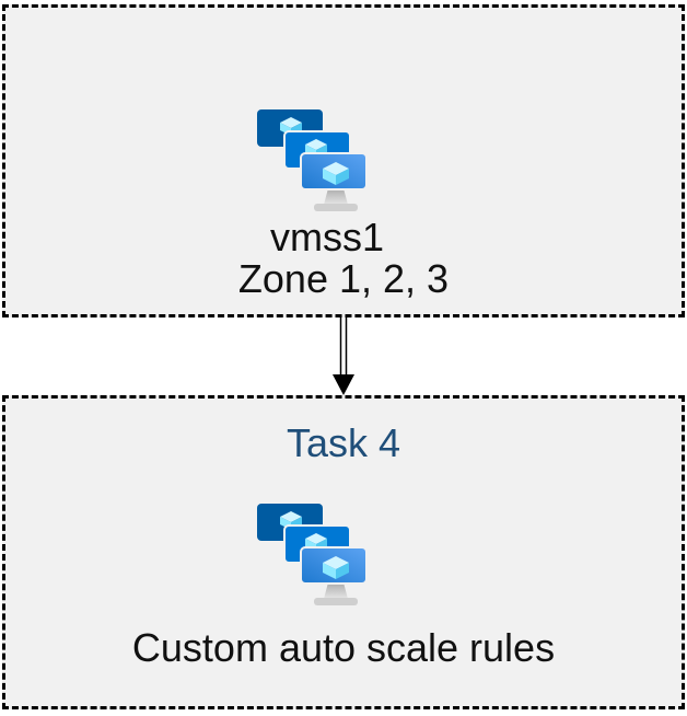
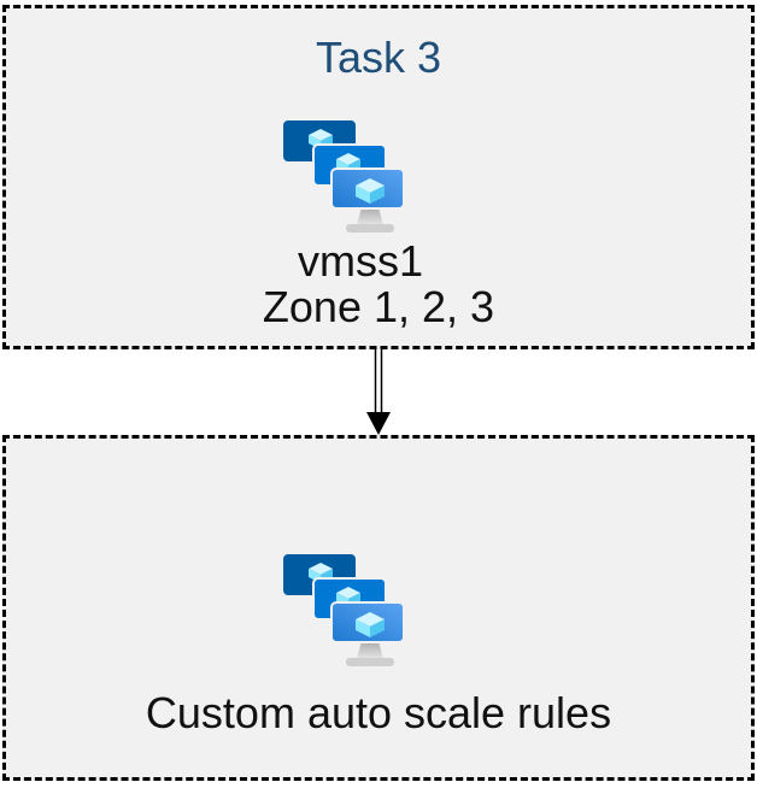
+ Task 3
  vmss1
  Zone 1, 2, 3
- Task 4
  Custom auto scale rules
